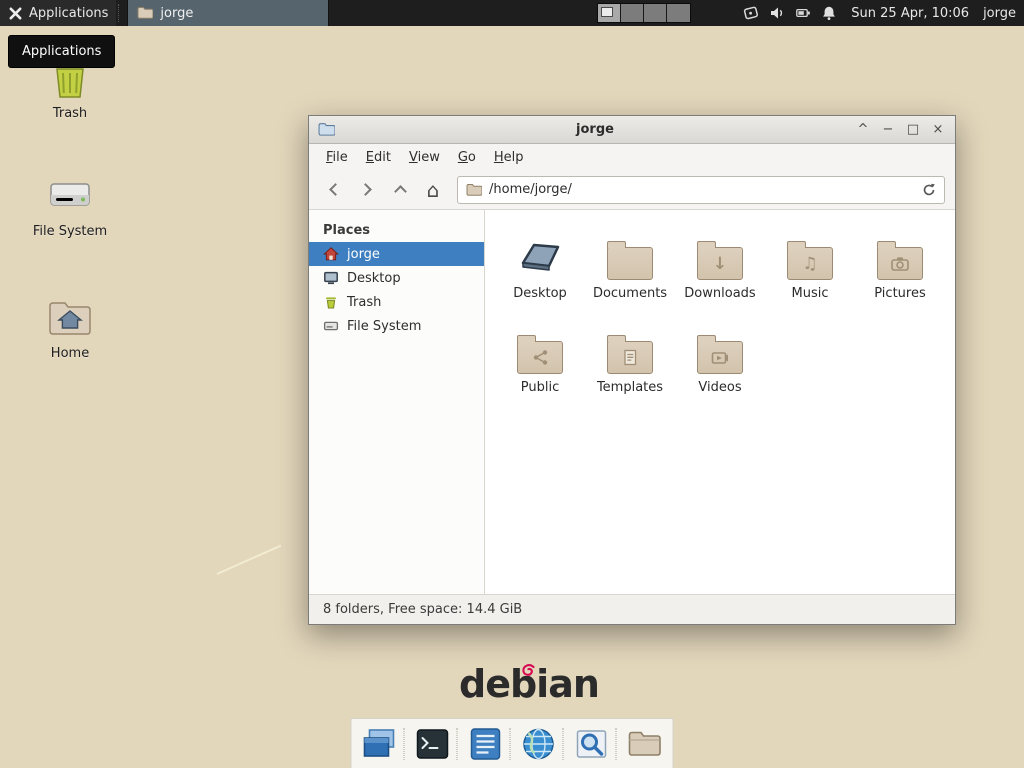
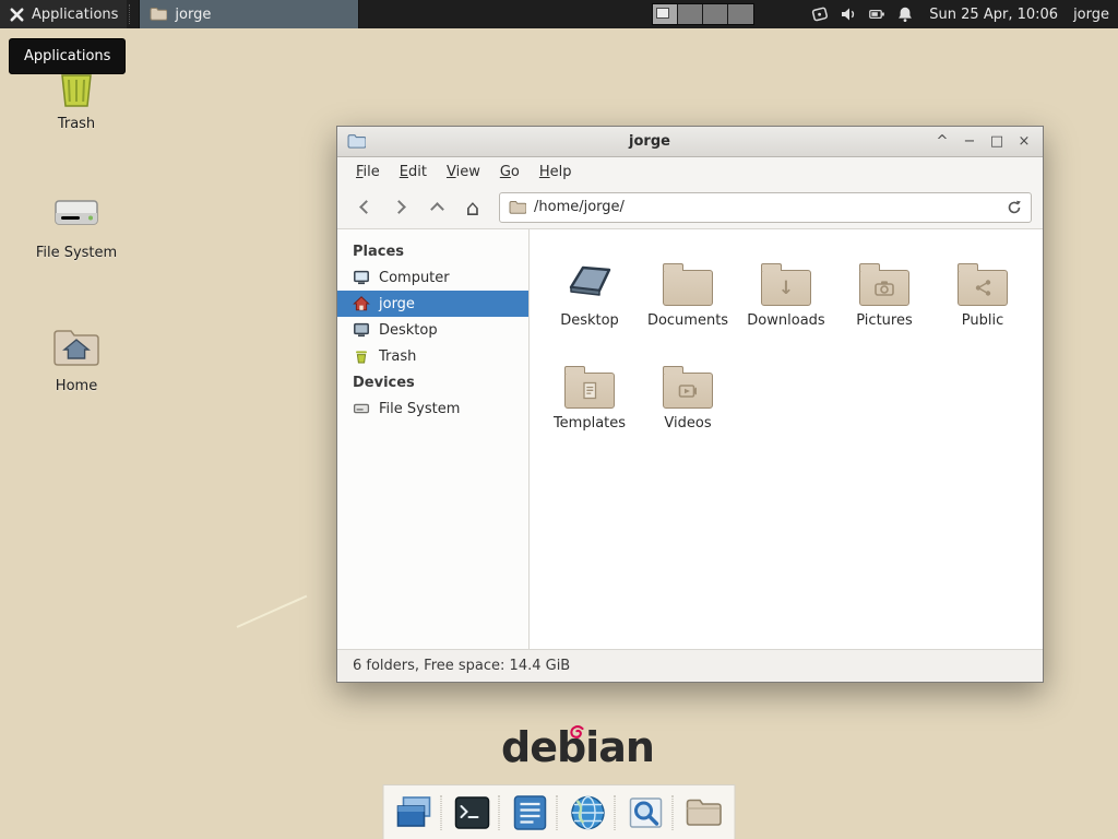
  debian
  Trash
  File System
  Home
  Applications
  jorge
  Sun 25 Apr, 10:06
  jorge
  Applications
  jorge
  ^
  −
  □
  ×
  File
  Edit
  View
  Go
  Help
  ⌂
  /home/jorge/
  Places
+ Computer
  jorge
  Desktop
  Trash
+ Devices
  File System
  Desktop
  Documents
  ↓
  Downloads
- ♫
- Music
  Pictures
  Public
  Templates
  Videos
- 8 folders, Free space: 14.4 GiB
+ 6 folders, Free space: 14.4 GiB
